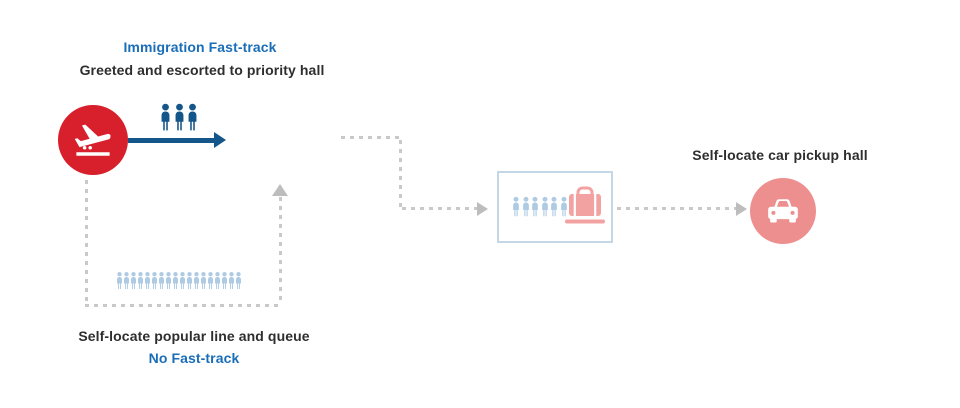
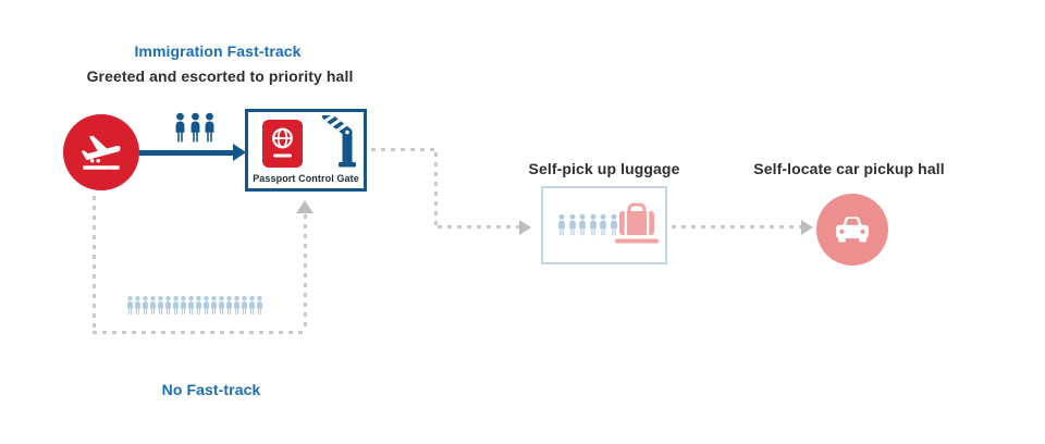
  Immigration Fast-track
  Greeted and escorted to priority hall
+ Passport Control Gate
+ Self-pick up luggage
  Self-locate car pickup hall
- Self-locate popular line and queue
  No Fast-track
